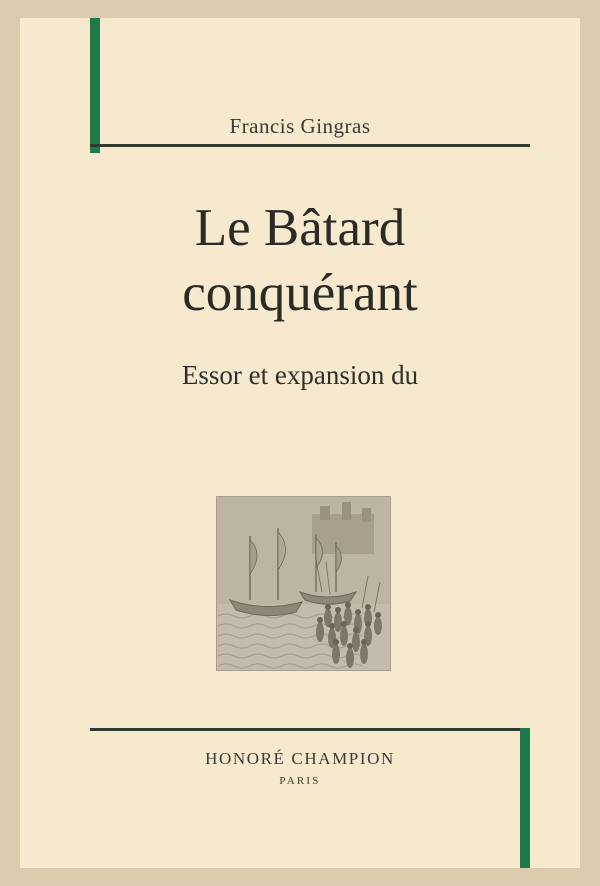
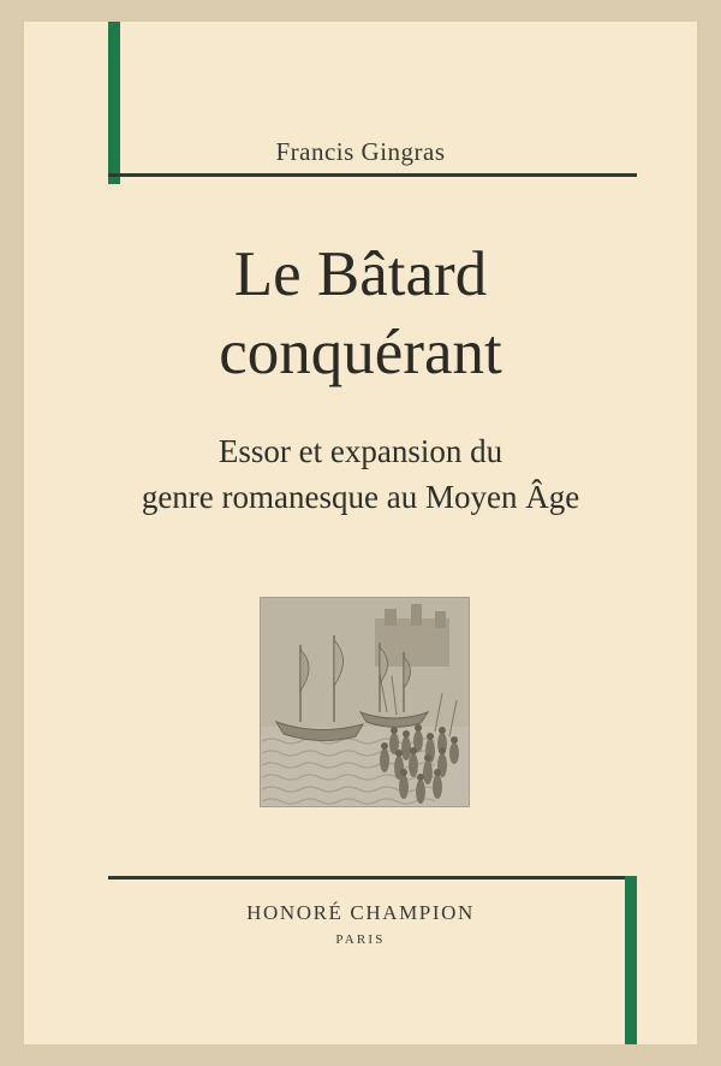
  Francis Gingras
  Le Bâtard
  conquérant
  Essor et expansion du
+ genre romanesque au Moyen Âge
  HONORÉ CHAMPION
  PARIS
